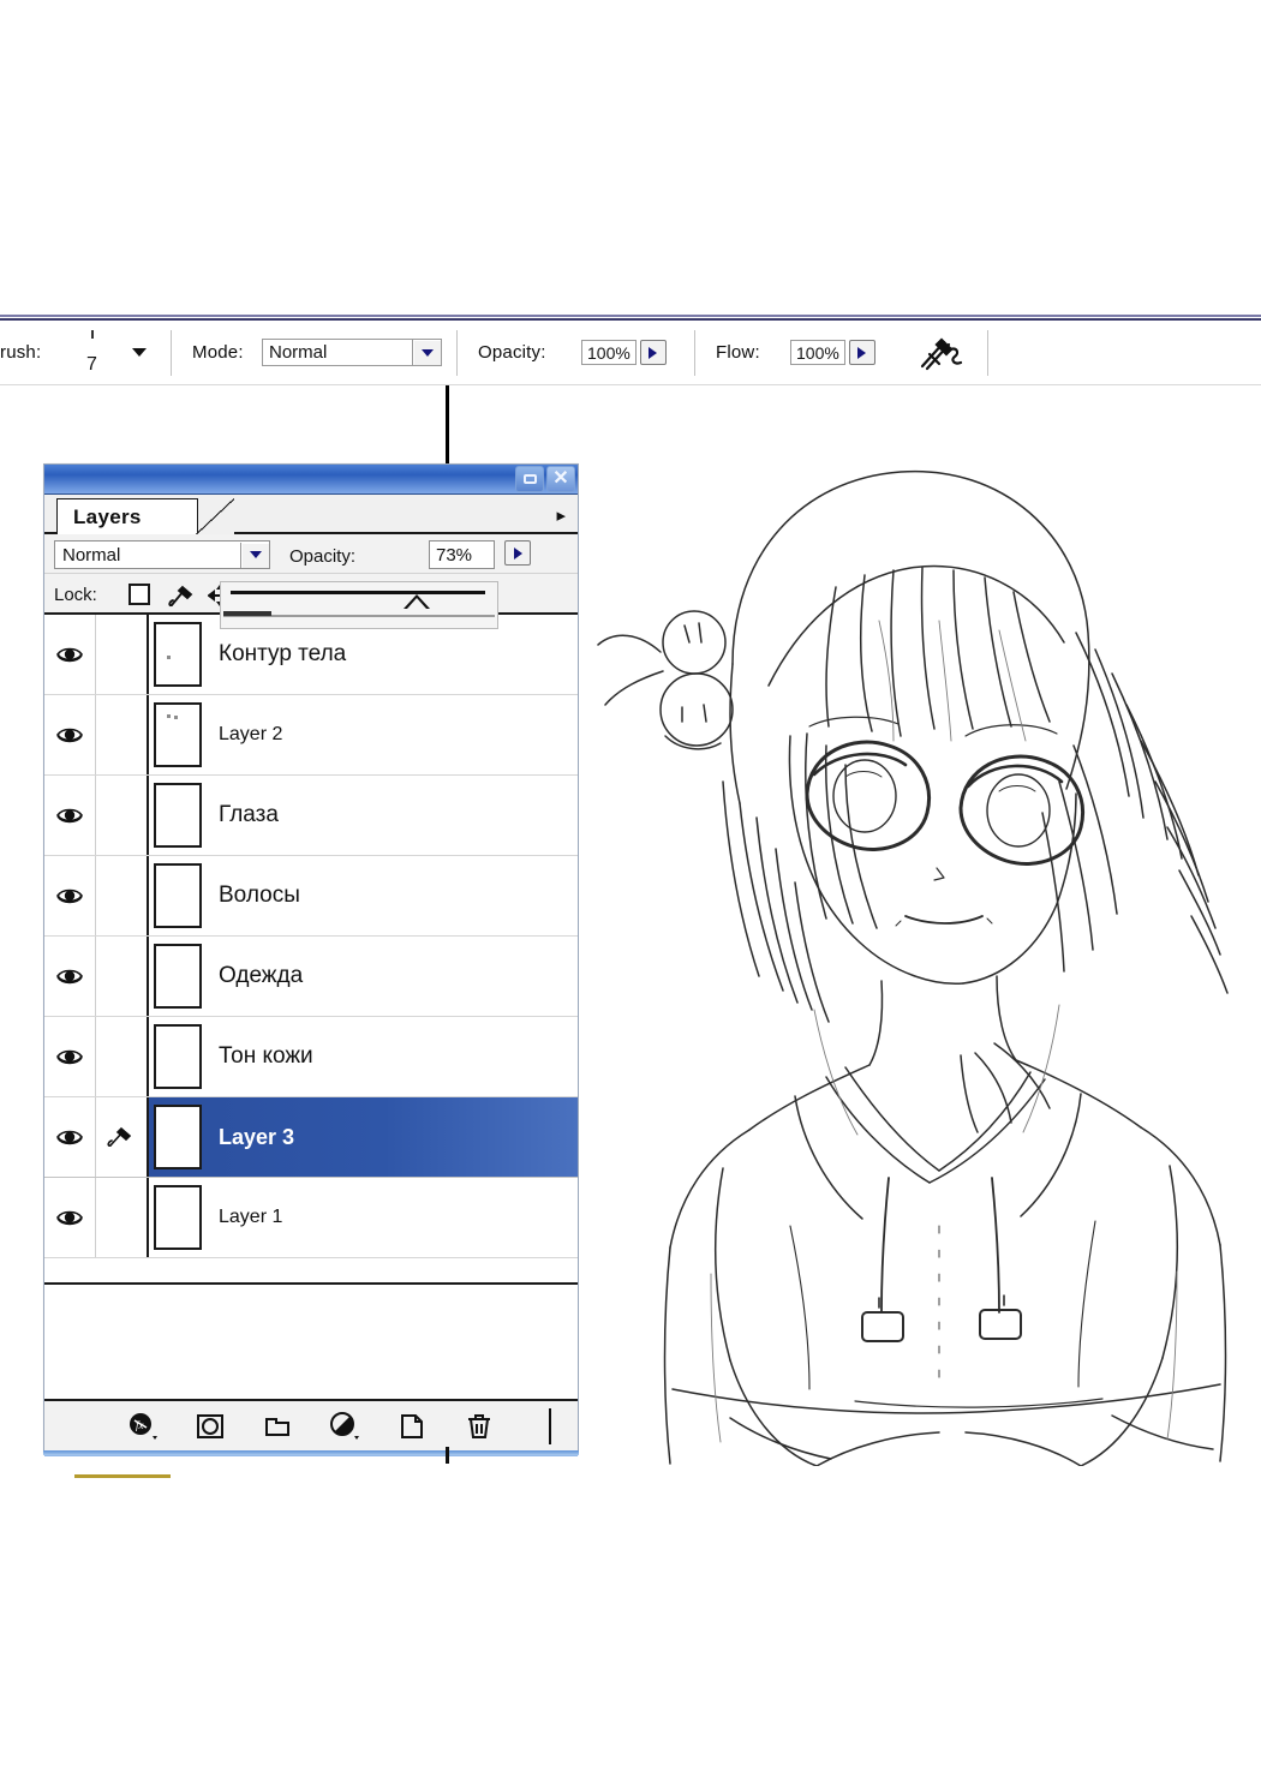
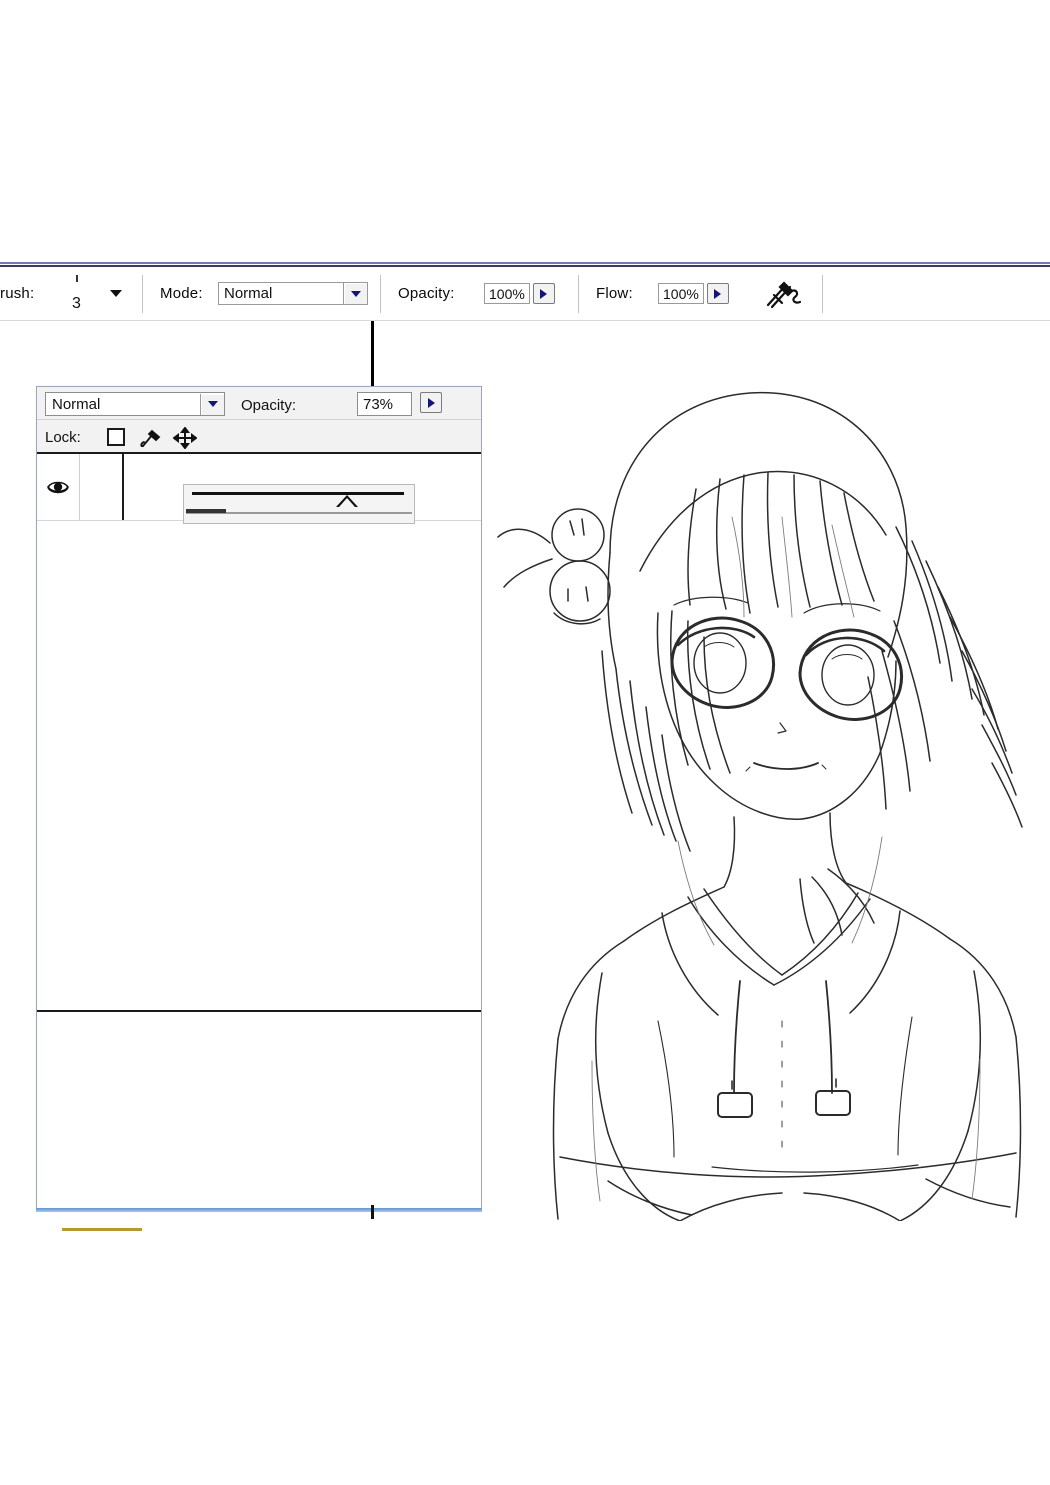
  rush:
- 7
+ 3
  Mode:
  Normal
  Opacity:
  100%
  Flow:
  100%
- ✕
- Layers
- ▸
  Normal
  Opacity:
  73%
  Lock:
- Контур тела
- Layer 2
- Глаза
- Волосы
- Одежда
- Тон кожи
- Layer 3
- Layer 1
- fx
